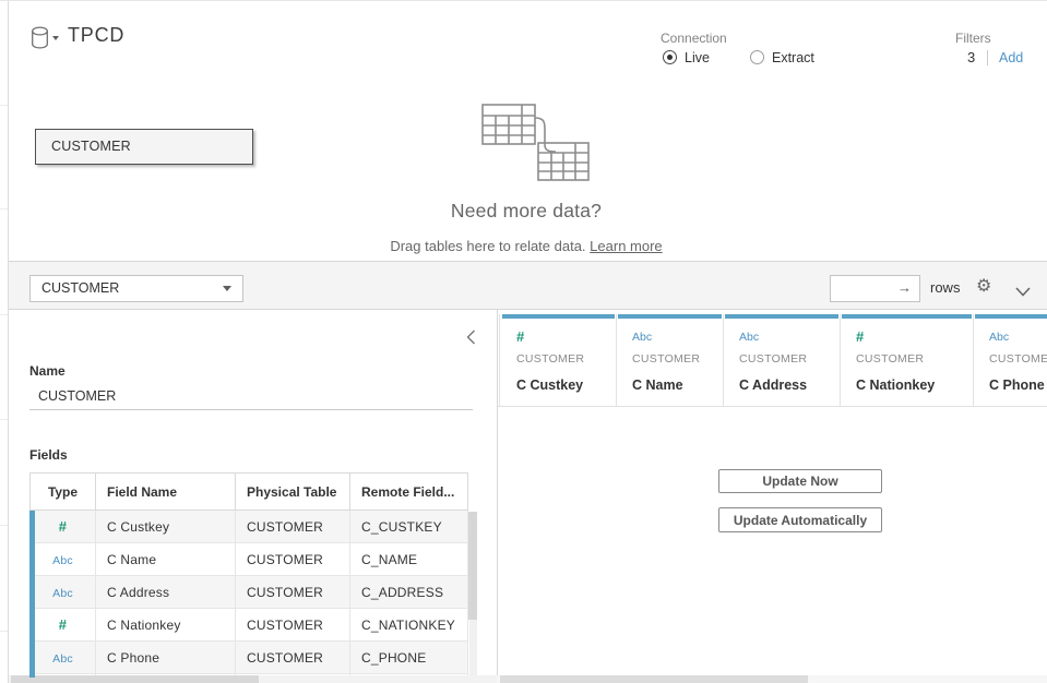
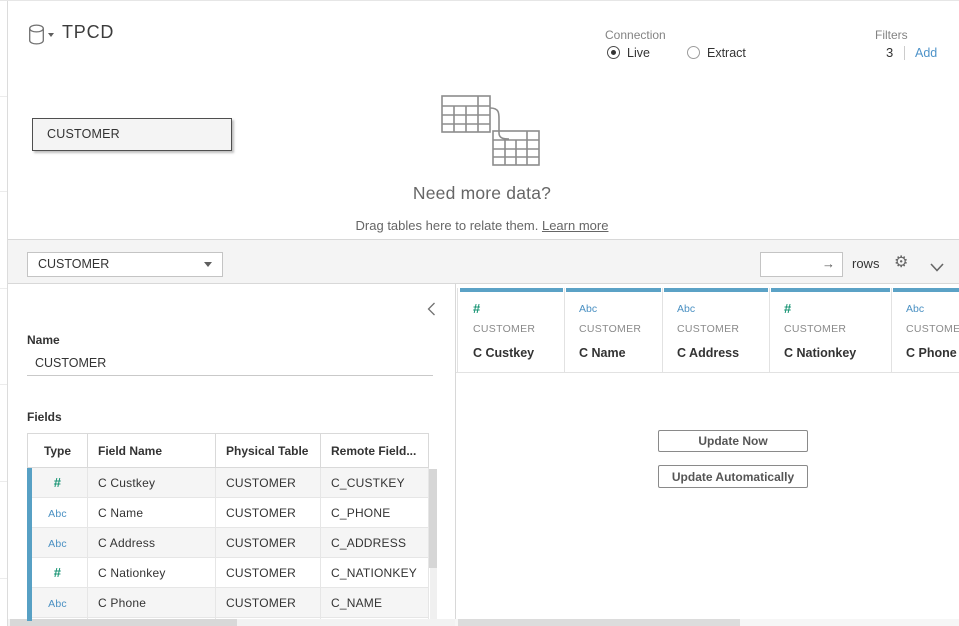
  TPCD
  Connection
  Live
  Extract
  Filters
  3
  Add
  CUSTOMER
  Need more data?
- Drag tables here to relate data. Learn more
+ Drag tables here to relate them. Learn more
  CUSTOMER
  →
  rows
  ⚙
  Name
  CUSTOMER
  Fields
  Type	Field Name	Physical Table	Remote Field...
  #	C Custkey	CUSTOMER	C_CUSTKEY
- Abc	C Name	CUSTOMER	C_NAME
+ Abc	C Name	CUSTOMER	C_PHONE
  Abc	C Address	CUSTOMER	C_ADDRESS
  #	C Nationkey	CUSTOMER	C_NATIONKEY
- Abc	C Phone	CUSTOMER	C_PHONE
+ Abc	C Phone	CUSTOMER	C_NAME
  #
  CUSTOMER
  C Custkey
  Abc
  CUSTOMER
  C Name
  Abc
  CUSTOMER
  C Address
  #
  CUSTOMER
  C Nationkey
  Abc
  CUSTOME
  C Phone
  Update Now
  Update Automatically
